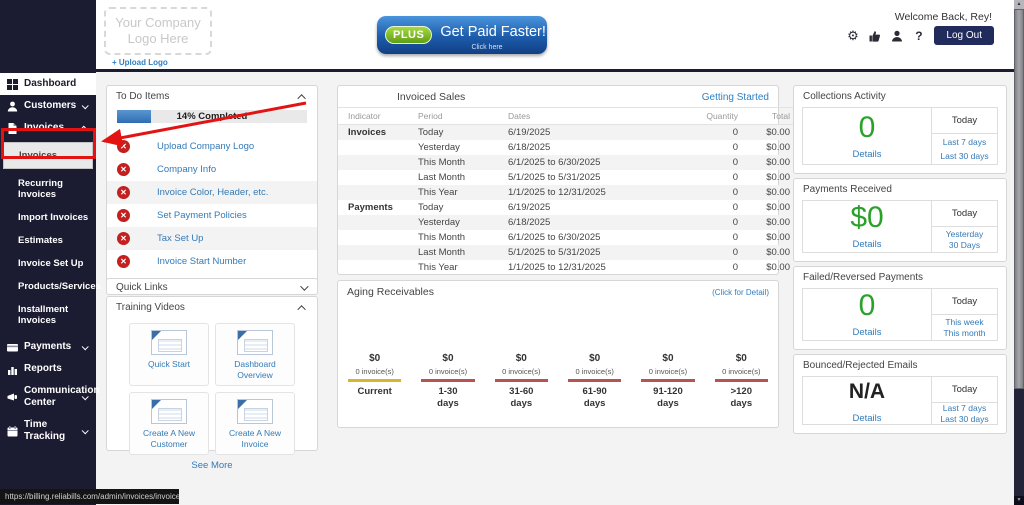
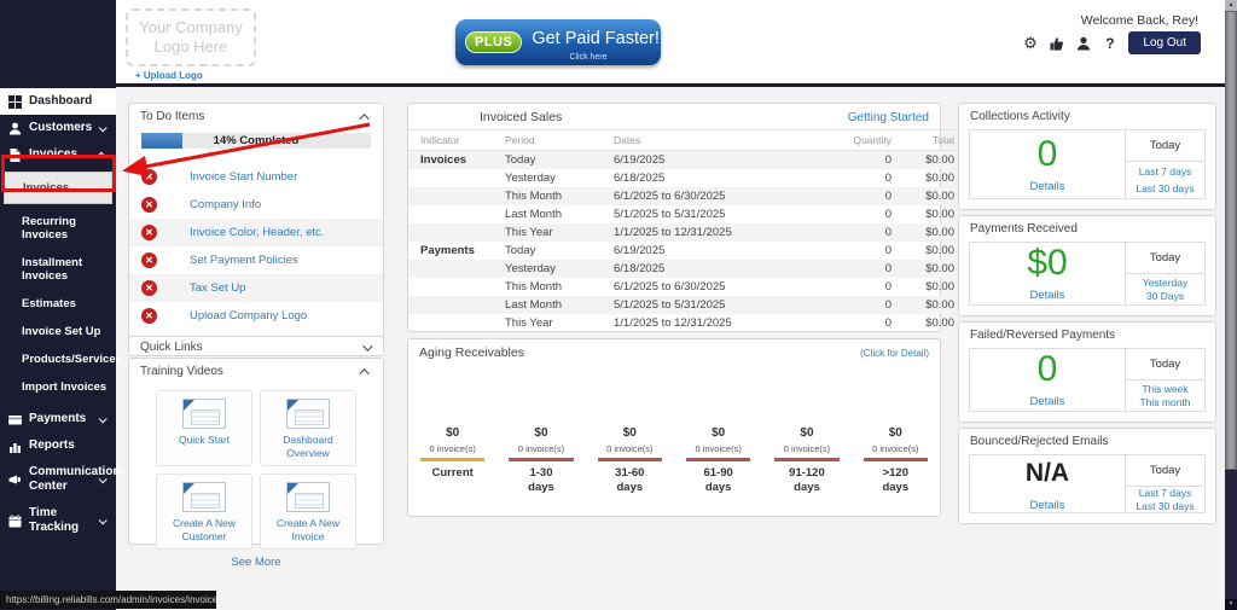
  Dashboard
  Customers
  Invoices
  Invoices
  Recurring Invoices
- Import Invoices
+ Installment Invoices
  Estimates
  Invoice Set Up
  Products/Services
- Installment Invoices
+ Import Invoices
  Payments
  Reports
  Communic Center
  Time Tracking
  Your Company
  Logo Here
  + Upload Logo
  PLUS
  Get Paid Faster!
  Welcome Back, Rey!
  ⚙
  ?
  Log Out
  To Do Items
  ✕
- Upload Company Logo
+ Invoice Start Number
  ✕
  Company Info
  ✕
  Invoice Color, Header, etc.
  ✕
  Set Payment Policies
  ✕
  Tax Set Up
  ✕
- Invoice Start Number
+ Upload Company Logo
  Quick Links
  Training Videos
  Quick Start
  Dashboard Overview
  Create A New Customer
  Create A New Invoice
  See More
  Invoiced Sales
  Getting Started
  Indicator	Period	Dates	Quantity	Total
  Invoices	Today	6/19/2025	0	$0.00
  	Yesterday	6/18/2025	0	$0.00
  	This Month	6/1/2025 to 6/30/2025	0	$0.00
  	Last Month	5/1/2025 to 5/31/2025	0	$0.00
  	This Year	1/1/2025 to 12/31/2025	0	$0.00
  Payments	Today	6/19/2025	0	$0.00
  	Yesterday	6/18/2025	0	$0.00
  	This Month	6/1/2025 to 6/30/2025	0	$0.00
  	Last Month	5/1/2025 to 5/31/2025	0	$0.00
  	This Year	1/1/2025 to 12/31/2025	0	$0.00
  Aging Receivables
  (Click for Detail)
  $0
  0 invoice(s)
  Current
  $0
  0 invoice(s)
  1-30
  days
  $0
  0 invoice(s)
  31-60
  days
  $0
  0 invoice(s)
  61-90
  days
  $0
  0 invoice(s)
  91-120
  days
  $0
  0 invoice(s)
  >120
  days
  Collections Activity
  0
  Details
  Today
  Last 7 days
  Last 30 days
  Payments Received
  $0
  Details
  Today
  Yesterday
  30 Days
  Failed/Reversed Payments
  0
  Details
  Today
  This week
  This month
  Bounced/Rejected Emails
  N/A
  Details
  Today
  Last 7 days
  Last 30 days
  https://billing.reliabills.com/admin/invoices/invoice
